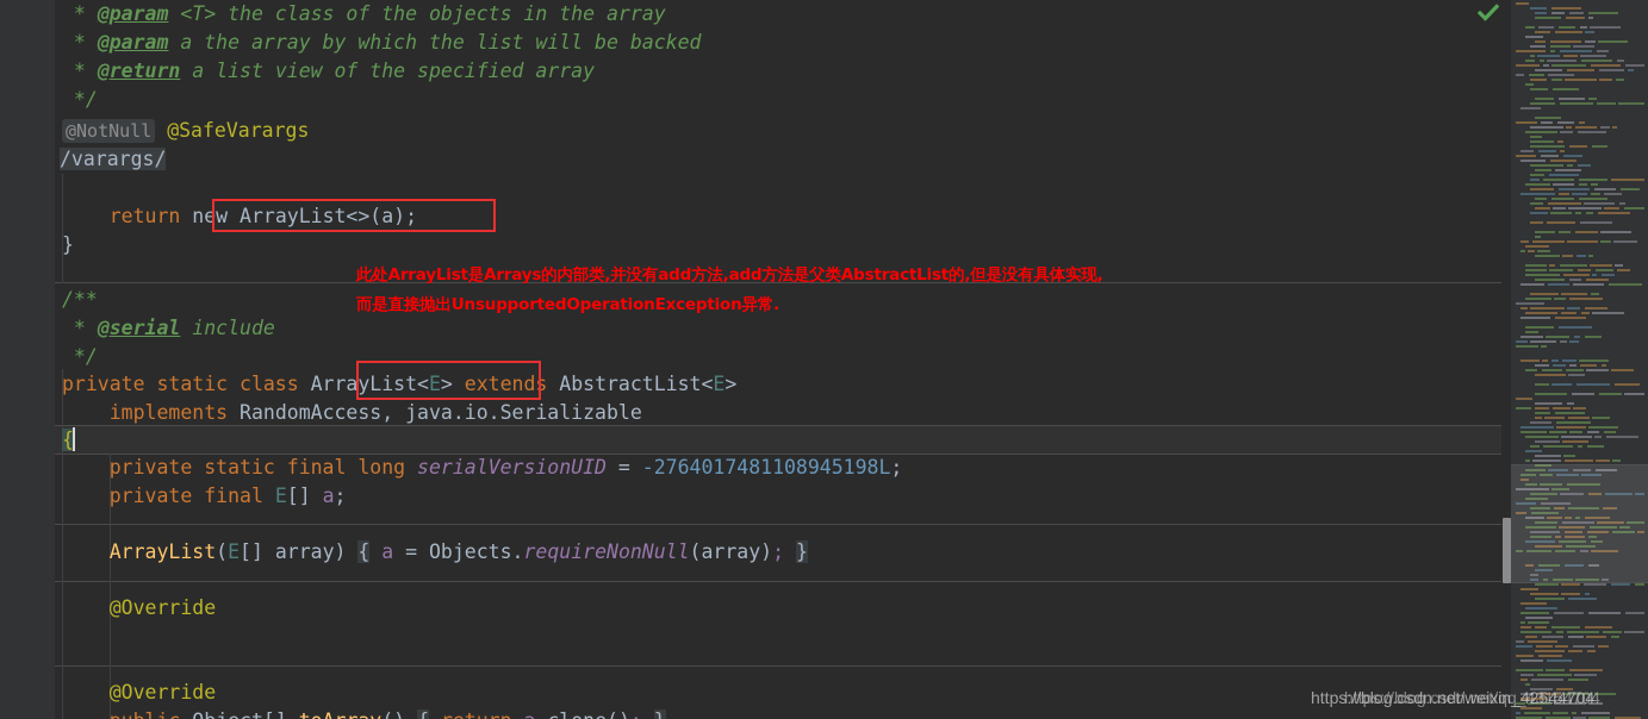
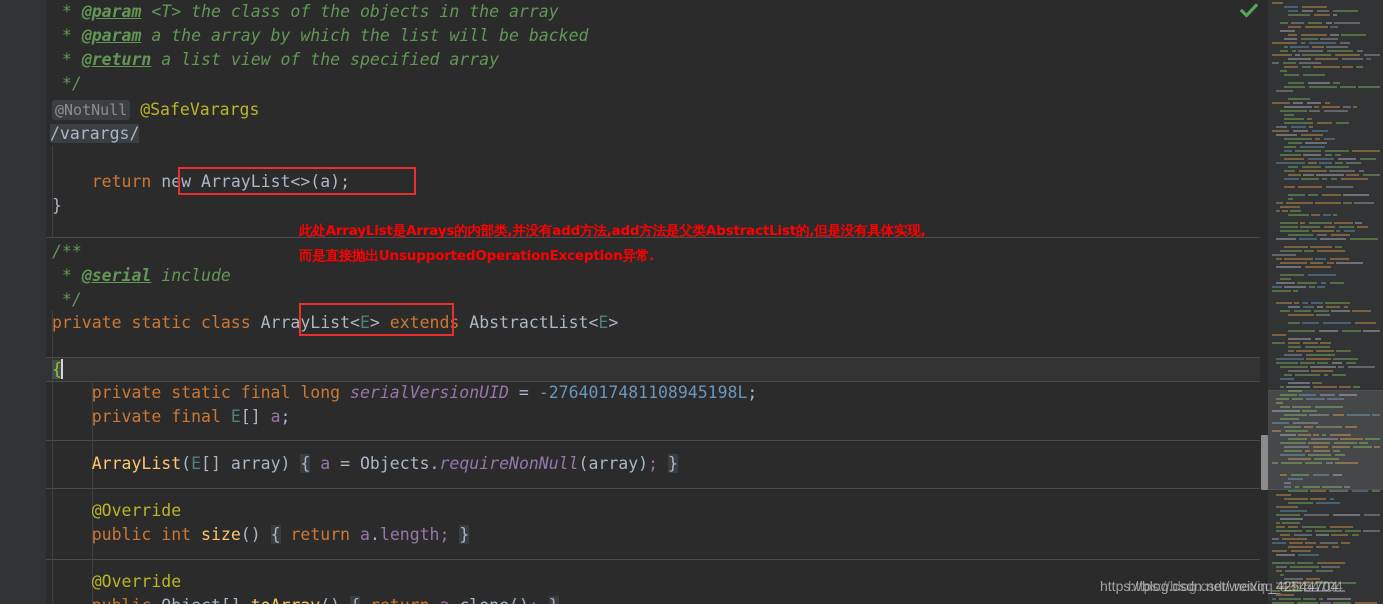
  * @param <T> the class of the objects in the array
  * @param a the array by which the list will be backed
  * @return a list view of the specified array
  */
  @NotNull @SafeVarargs
  /varargs/
  return new ArrayList<>(a);
  }
  /**
  * @serial include
  */
  private static class ArrayList<E> extends AbstractList<E>
- implements RandomAccess, java.io.Serializable
  {
  private static final long serialVersionUID = -2764017481108945198L;
  private final E[] a;
  ArrayList(E[] array) { a = Objects.requireNonNull(array); }
  @Override
+ public int size() { return a.length; }
  @Override
  此处ArrayList是Arrays的内部类,并没有add方法,add方法是父类AbstractList的,但是没有具体实现,
  而是直接抛出UnsupportedOperationException异常.
  https://blog.csdn.net/weixin_42544704
  https://blog.csdn.net/qq_43154704
